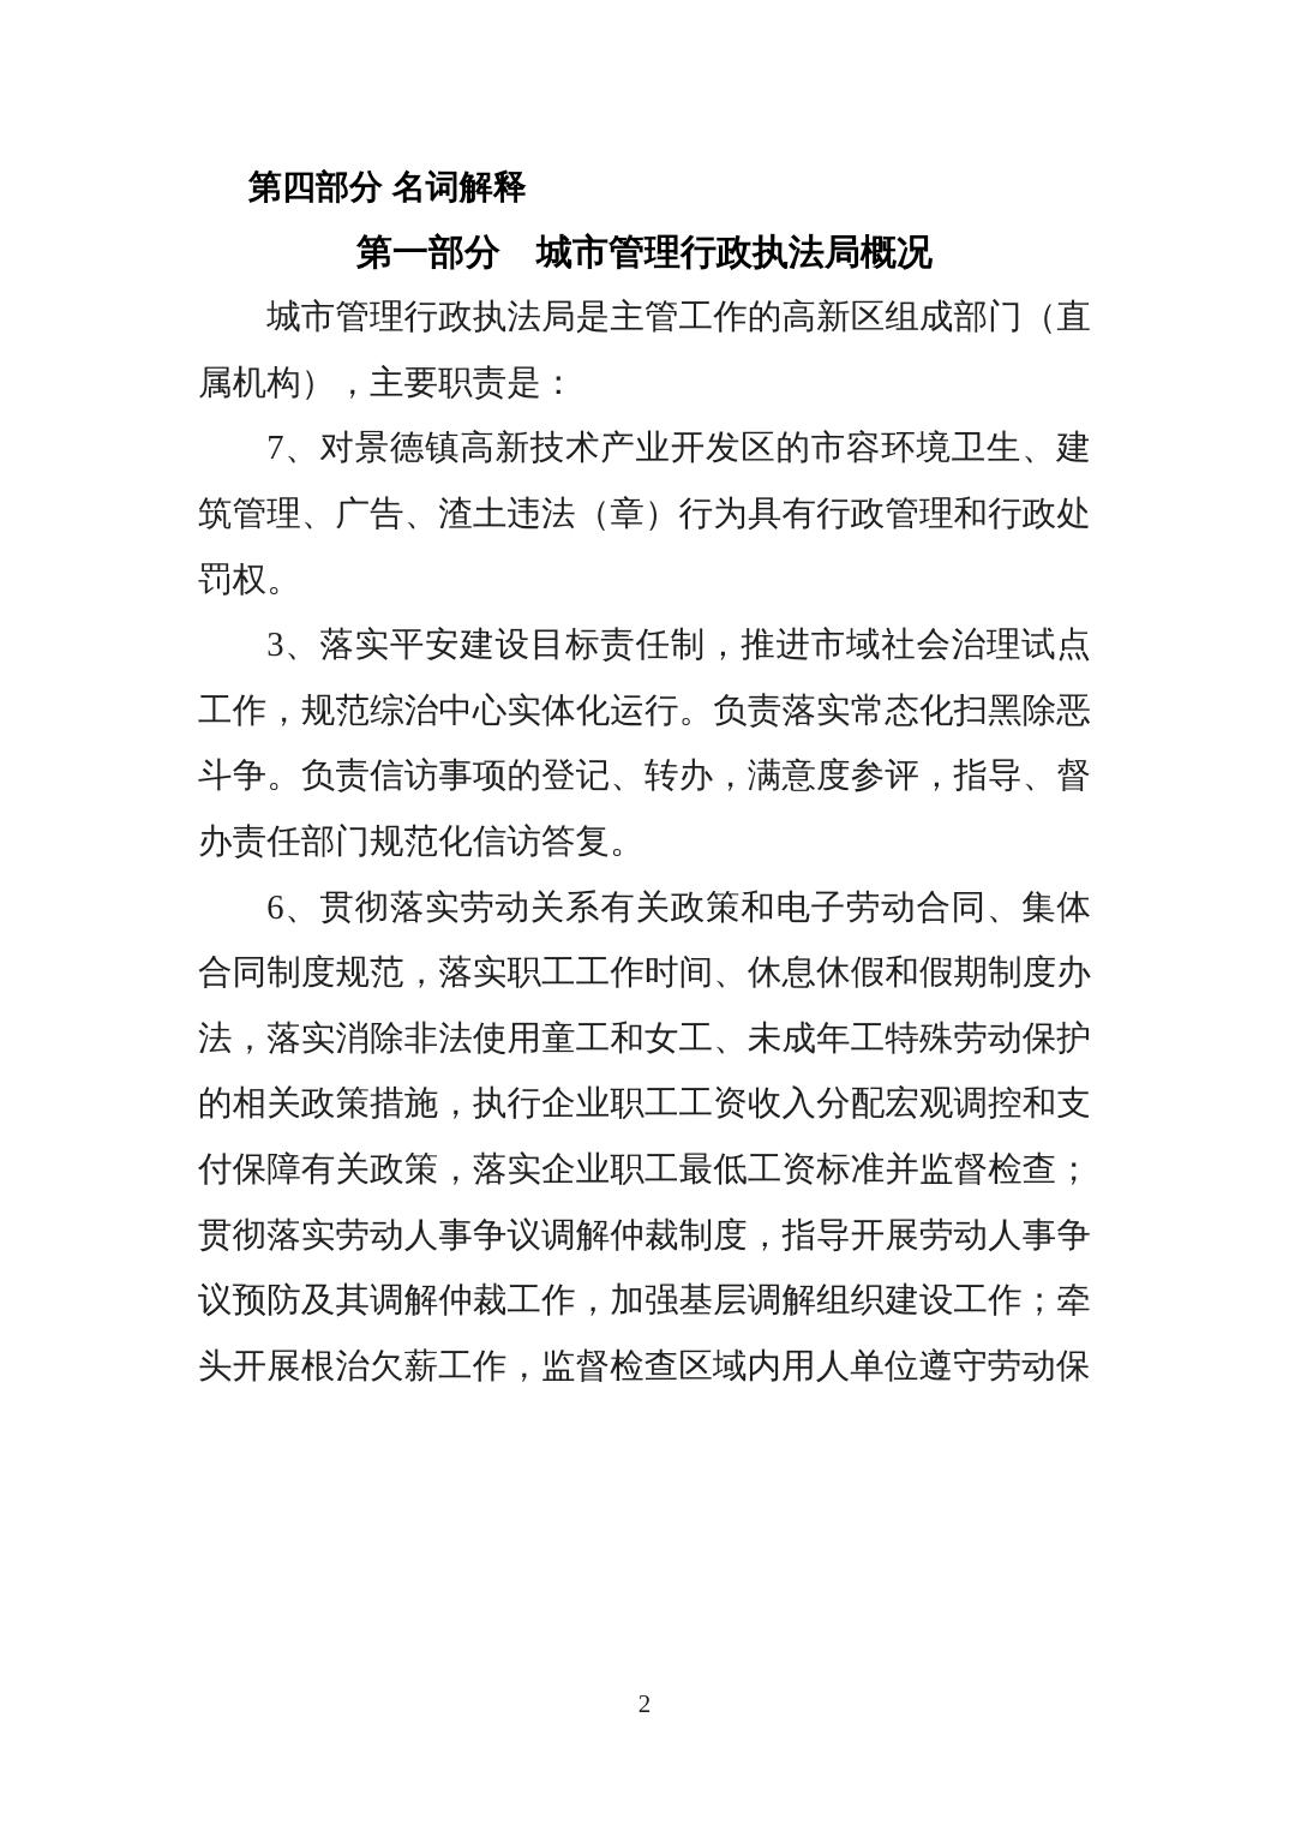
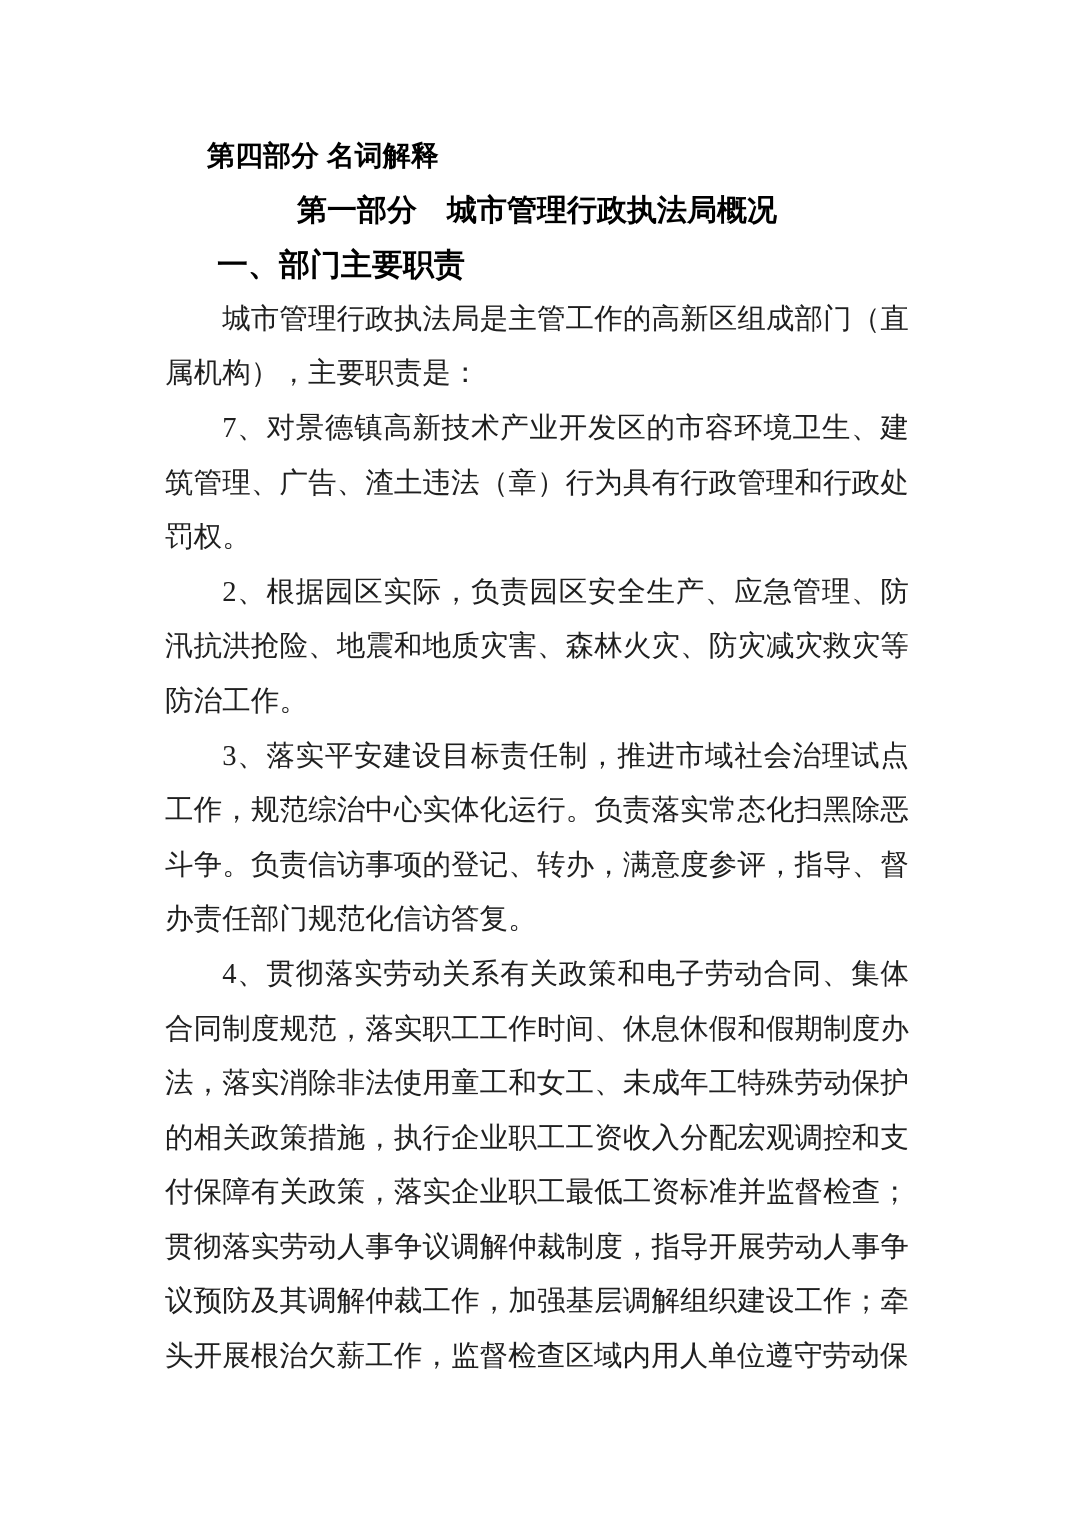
  第四部分 名词解释
  第一部分 城市管理行政执法局概况
+ 一、部门主要职责
  城市管理行政执法局是主管工作的高新区组成部门（直属机构），主要职责是：
  7、对景德镇高新技术产业开发区的市容环境卫生、建筑管理、广告、渣土违法（章）行为具有行政管理和行政处罚权。
+ 2、根据园区实际，负责园区安全生产、应急管理、防汛抗洪抢险、地震和地质灾害、森林火灾、防灾减灾救灾等防治工作。
  3、落实平安建设目标责任制，推进市域社会治理试点工作，规范综治中心实体化运行。负责落实常态化扫黑除恶斗争。负责信访事项的登记、转办，满意度参评，指导、督办责任部门规范化信访答复。
- 6、贯彻落实劳动关系有关政策和电子劳动合同、集体合同制度规范，落实职工工作时间、休息休假和假期制度办法，落实消除非法使用童工和女工、未成年工特殊劳动保护的相关政策措施，执行企业职工工资收入分配宏观调控和支付保障有关政策，落实企业职工最低工资标准并监督检查；贯彻落实劳动人事争议调解仲裁制度，指导开展劳动人事争议预防及其调解仲裁工作，加强基层调解组织建设工作；牵头开展根治欠薪工作，监督检查区域内用人单位遵守劳动保
+ 4、贯彻落实劳动关系有关政策和电子劳动合同、集体合同制度规范，落实职工工作时间、休息休假和假期制度办法，落实消除非法使用童工和女工、未成年工特殊劳动保护的相关政策措施，执行企业职工工资收入分配宏观调控和支付保障有关政策，落实企业职工最低工资标准并监督检查；贯彻落实劳动人事争议调解仲裁制度，指导开展劳动人事争议预防及其调解仲裁工作，加强基层调解组织建设工作；牵头开展根治欠薪工作，监督检查区域内用人单位遵守劳动保
- 2
